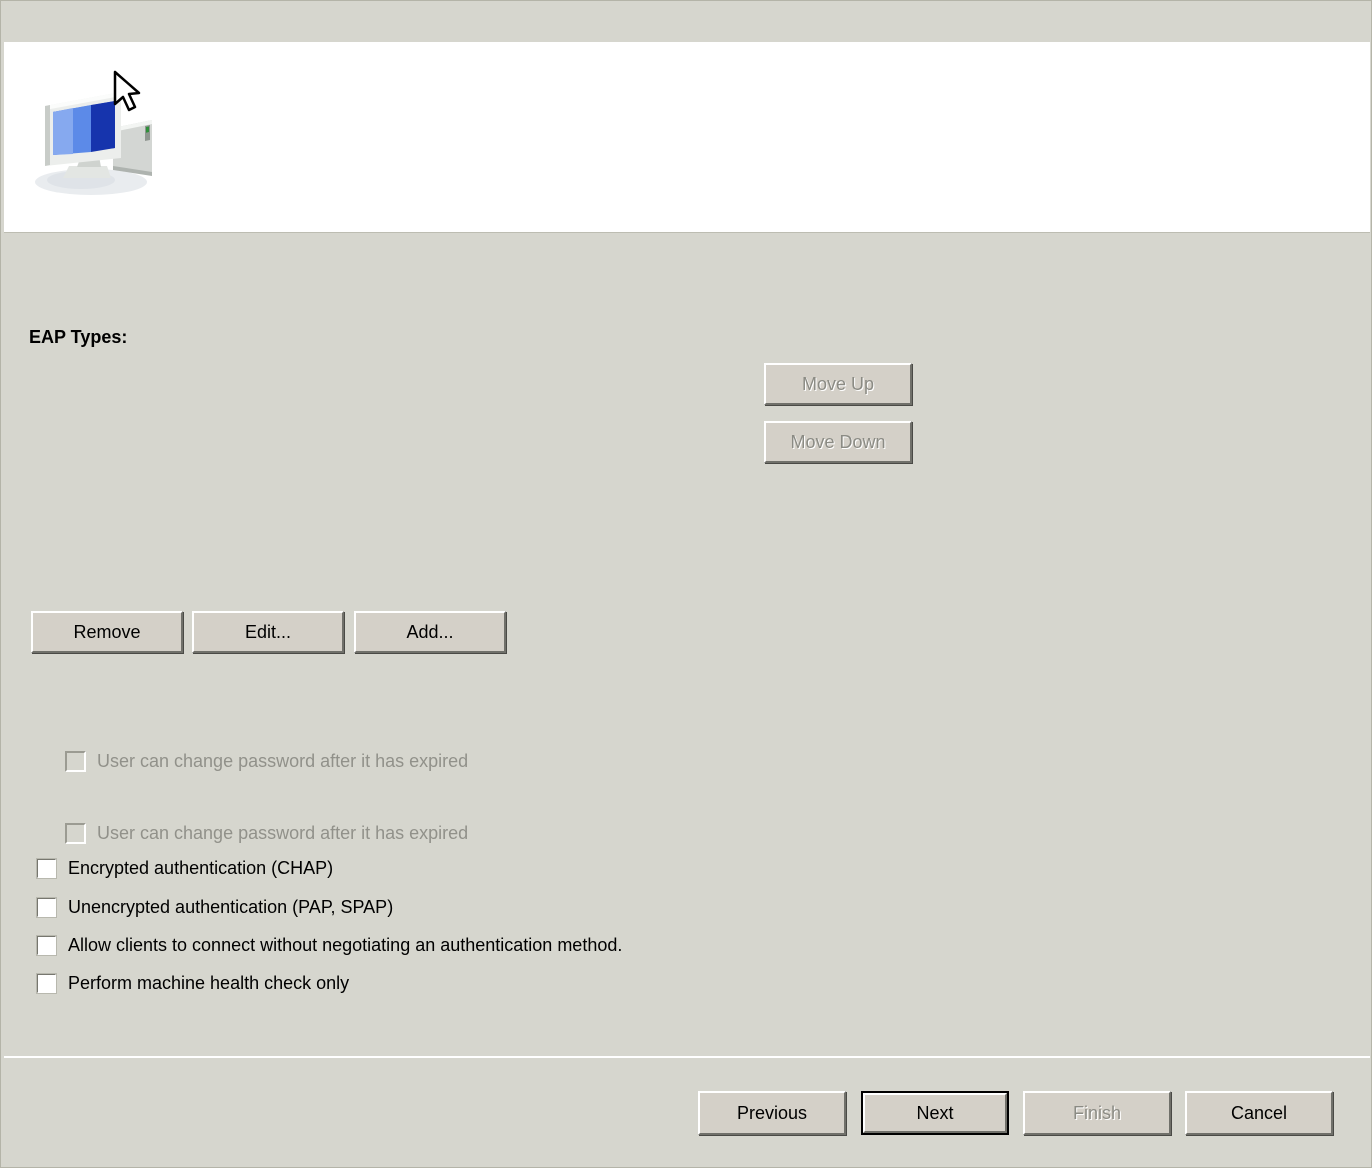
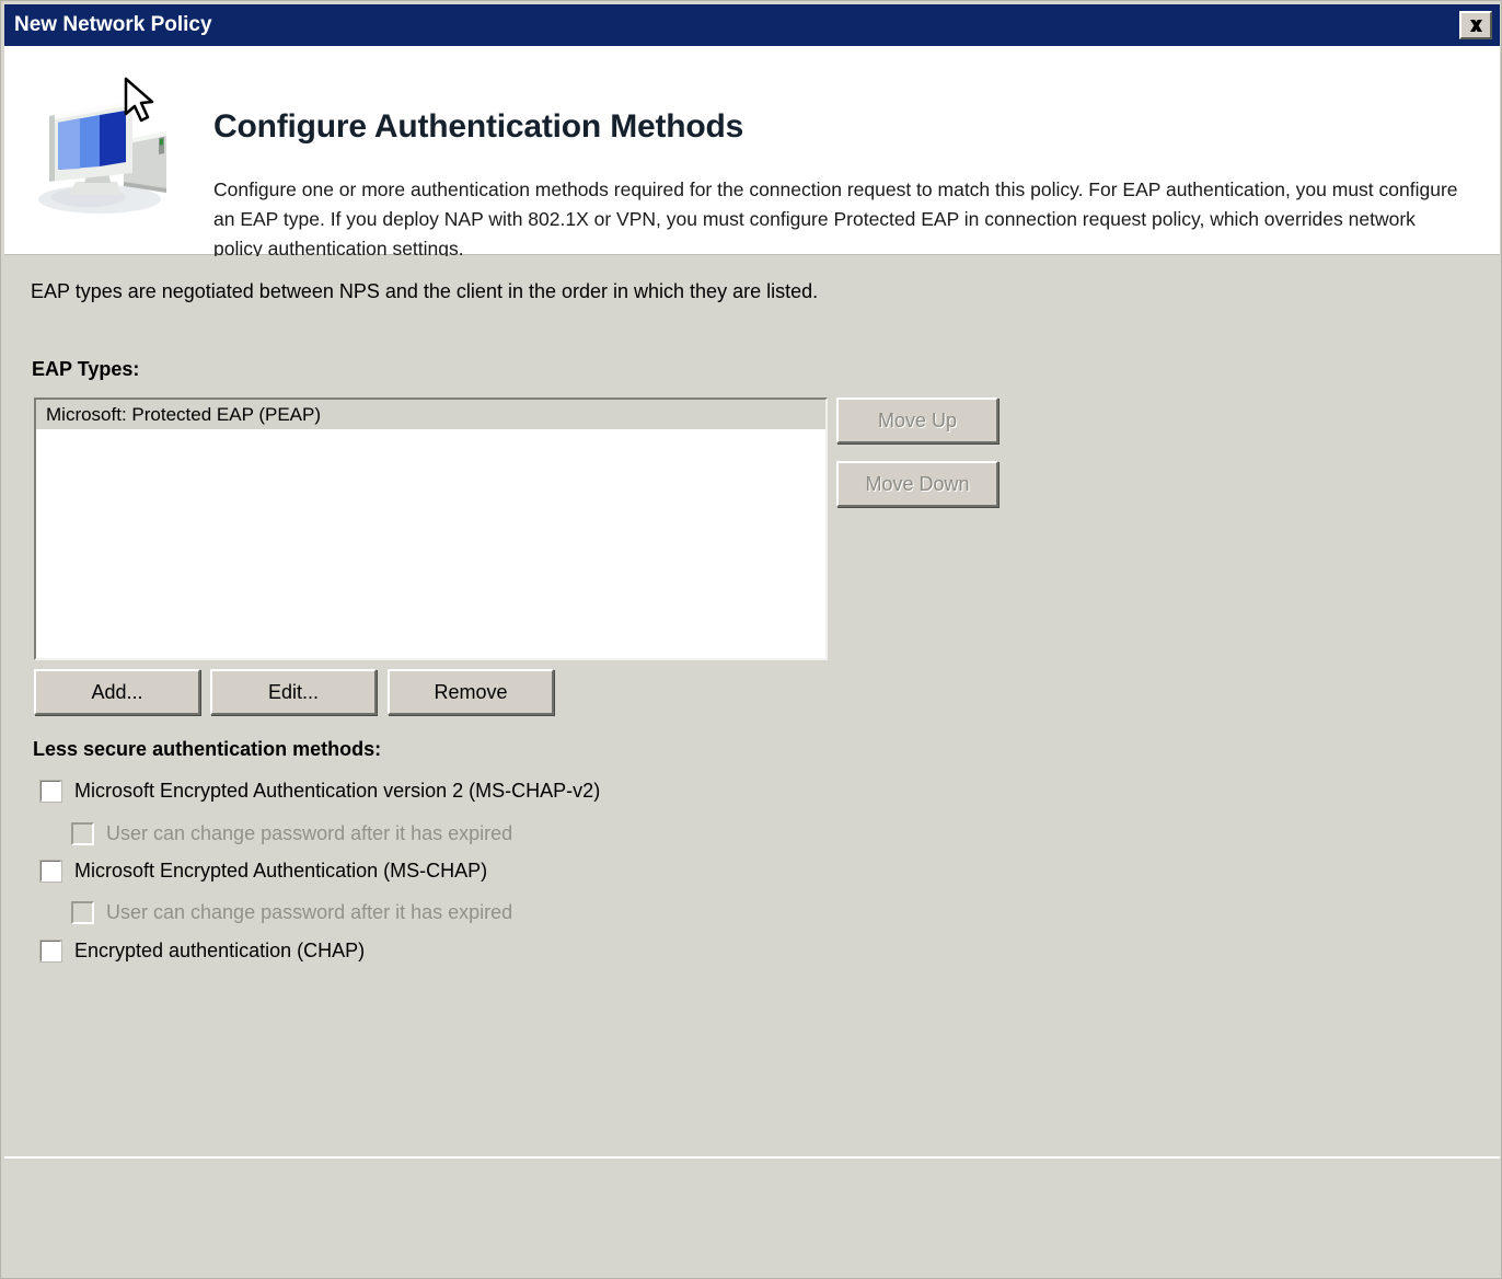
+ New Network Policy
+ Configure Authentication Methods
+ Configure one or more authentication methods required for the connection request to match this policy. For EAP authentication, you must configure an EAP type. If you deploy NAP with 802.1X or VPN, you must configure Protected EAP in connection request policy, which overrides network policy authentication settings.
+ EAP types are negotiated between NPS and the client in the order in which they are listed.
  EAP Types:
+ Microsoft: Protected EAP (PEAP)
  Move Up
  Move Down
- Remove
+ Add...
  Edit...
- Add...
+ Remove
+ Less secure authentication methods:
+ Microsoft Encrypted Authentication version 2 (MS-CHAP-v2)
  User can change password after it has expired
+ Microsoft Encrypted Authentication (MS-CHAP)
  User can change password after it has expired
  Encrypted authentication (CHAP)
- Unencrypted authentication (PAP, SPAP)
- Allow clients to connect without negotiating an authentication method.
- Perform machine health check only
- Previous
- Next
- Finish
- Cancel
